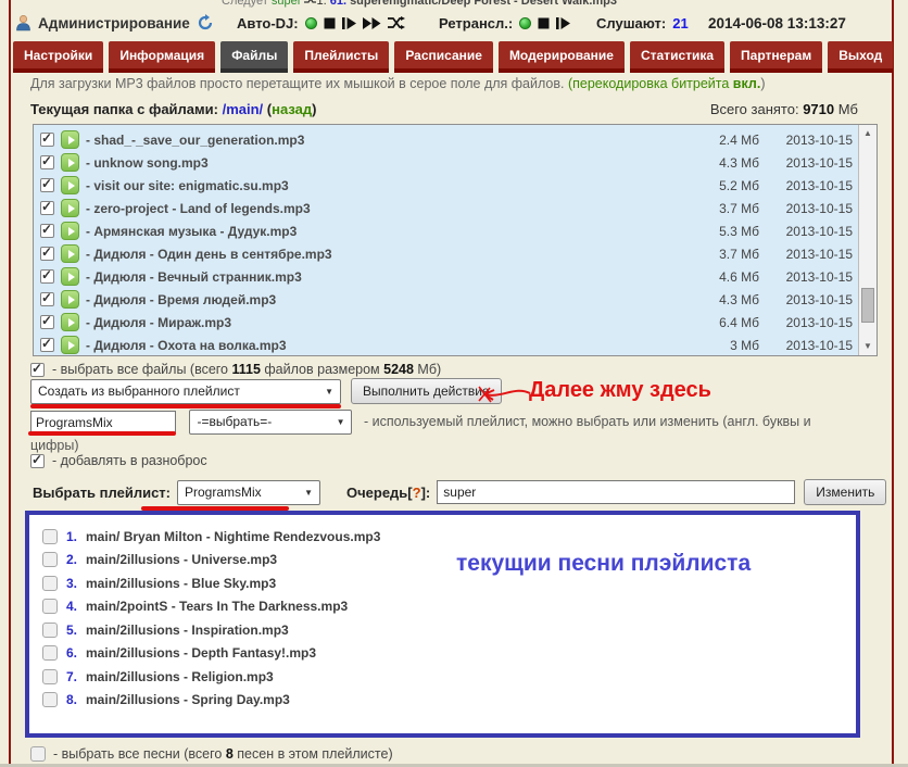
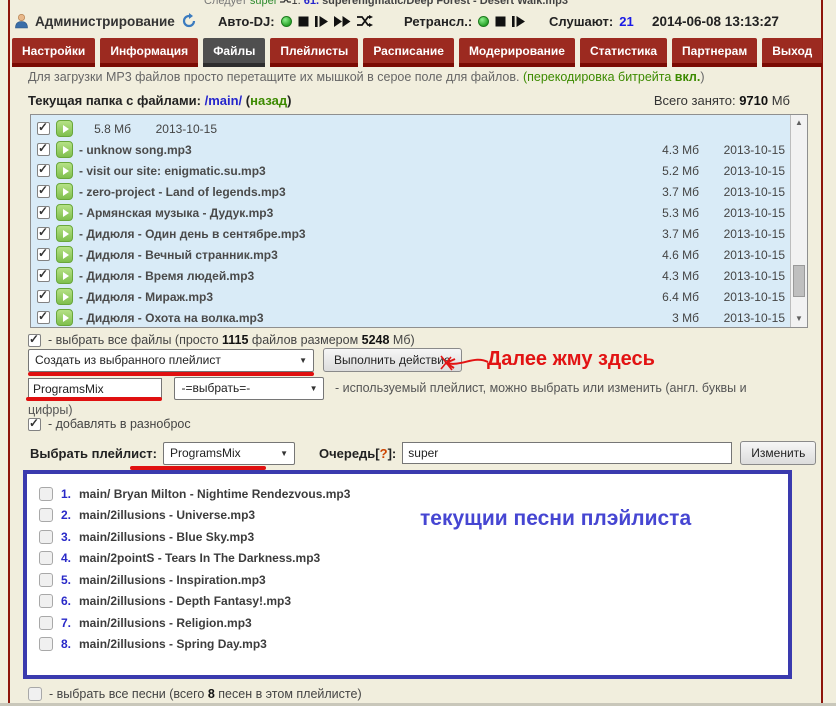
  Следует super 1. 61. superenigmatic/Deep Forest - Desert Walk.mp3
  Администрирование
  Авто-DJ:
  Ретрансл.:
  Слушают:
  21
  2014-06-08 13:13:27
  Настройки
  Информация
  Файлы
  Плейлисты
  Расписание
  Модерирование
  Статистика
  Партнерам
  Выход
  Для загрузки MP3 файлов просто перетащите их мышкой в серое поле для файлов. (перекодировка битрейта вкл.)
  Текущая папка с файлами: /main/ (назад)
  Всего занято: 9710 Мб
  ✓
- - shad_-_save_our_generation.mp3
- 2.4 Мб
+ 5.8 Мб
  2013-10-15
  ✓
  - unknow song.mp3
  4.3 Мб
  2013-10-15
  ✓
  - visit our site: enigmatic.su.mp3
  5.2 Мб
  2013-10-15
  ✓
  - zero-project - Land of legends.mp3
  3.7 Мб
  2013-10-15
  ✓
  - Армянская музыка - Дудук.mp3
  5.3 Мб
  2013-10-15
  ✓
  - Дидюля - Один день в сентябре.mp3
  3.7 Мб
  2013-10-15
  ✓
  - Дидюля - Вечный странник.mp3
  4.6 Мб
  2013-10-15
  ✓
  - Дидюля - Время людей.mp3
  4.3 Мб
  2013-10-15
  ✓
  - Дидюля - Мираж.mp3
  6.4 Мб
  2013-10-15
  ✓
  - Дидюля - Охота на волка.mp3
  3 Мб
  2013-10-15
  ▲
  ▼
  ✓
- - выбрать все файлы (всего 1115 файлов размером 5248 Мб)
+ - выбрать все файлы (просто 1115 файлов размером 5248 Мб)
  Создать из выбранного плейлист
  ▼
  Выполнить действие
  Далее жму здесь
  ProgramsMix
  -=выбрать=-
  ▼
  - используемый плейлист, можно выбрать или изменить (англ. буквы и цифры)
  ✓
  - добавлять в разноброс
  Выбрать плейлист:
  ProgramsMix
  ▼
  Очередь[?]:
  super
  Изменить
  1.
  main/ Bryan Milton - Nightime Rendezvous.mp3
  2.
  main/2illusions - Universe.mp3
  3.
  main/2illusions - Blue Sky.mp3
  4.
  main/2pointS - Tears In The Darkness.mp3
  5.
  main/2illusions - Inspiration.mp3
  6.
  main/2illusions - Depth Fantasy!.mp3
  7.
  main/2illusions - Religion.mp3
  8.
  main/2illusions - Spring Day.mp3
  текущии песни плэйлиста
  - выбрать все песни (всего 8 песен в этом плейлисте)
